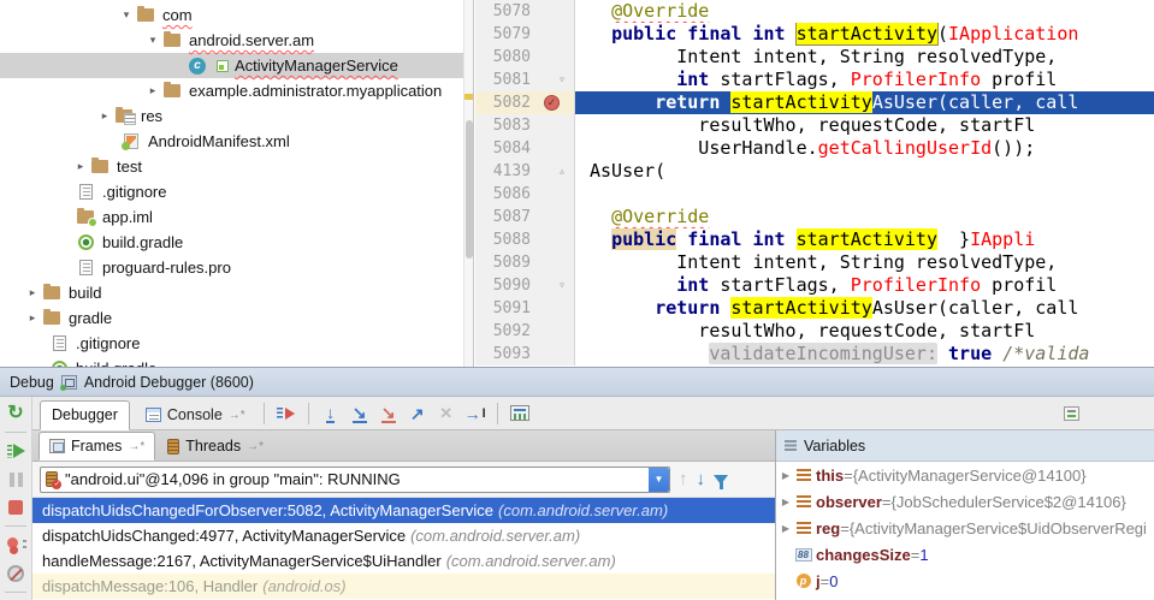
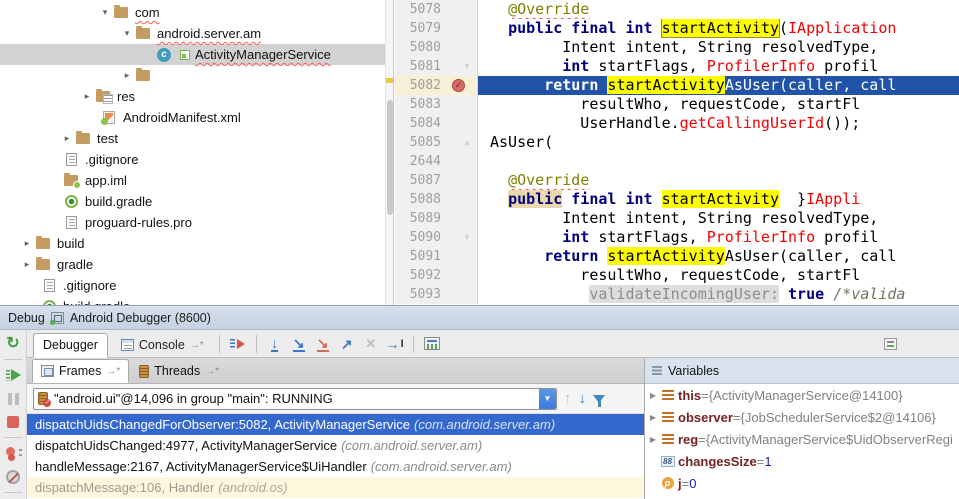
  ▾
  com
  ▾
  android.server.am
  c
  ActivityManagerService
  ▸
- example.administrator.myapplication
  ▸
  res
  AndroidManifest.xml
  ▸
  test
  .gitignore
  app.iml
  build.gradle
  proguard-rules.pro
  ▸
  build
  ▸
  gradle
  .gitignore
  5078
  @Override
  5079
  public final int startActivity(IApplication
  5080
  Intent intent, String resolvedType,
  5081
  ▿
  int startFlags, ProfilerInfo profil
  5082
  ✓
  return startActivityAsUser(caller, call
  5083
  resultWho, requestCode, startFl
  5084
  UserHandle.getCallingUserId());
- 4139
+ 5085
  ▵
  AsUser(
- 5086
+ 2644
  5087
  @Override
  5088
  public final int startActivity }IAppli
  5089
  Intent intent, String resolvedType,
  5090
  ▿
  int startFlags, ProfilerInfo profil
  5091
  return startActivityAsUser(caller, call
  5092
  resultWho, requestCode, startFl
  5093
  validateIncomingUser: true /*valida
  Debug
  Android Debugger (8600)
  ↻
  Debugger
  Console
  →*
  ↓
  ↘
  ↘
  ↗
  ✕
  →
  I
  Frames
  →*
  Threads
  →*
  "android.ui"@14,096 in group "main": RUNNING
  ▼
  ↑
  ↓
  dispatchUidsChangedForObserver:5082, ActivityManagerService
  (com.android.server.am)
  dispatchUidsChanged:4977, ActivityManagerService
  (com.android.server.am)
  handleMessage:2167, ActivityManagerService$UiHandler
  (com.android.server.am)
  dispatchMessage:106, Handler
  (android.os)
  Variables
  ▶
  this
  =
  {ActivityManagerService@14100}
  ▶
  observer
  =
  {JobSchedulerService$2@14106}
  ▶
  reg
  =
  {ActivityManagerService$UidObserverRegi
  88
  changesSize
  =
  1
  p
  j
  =
  0
